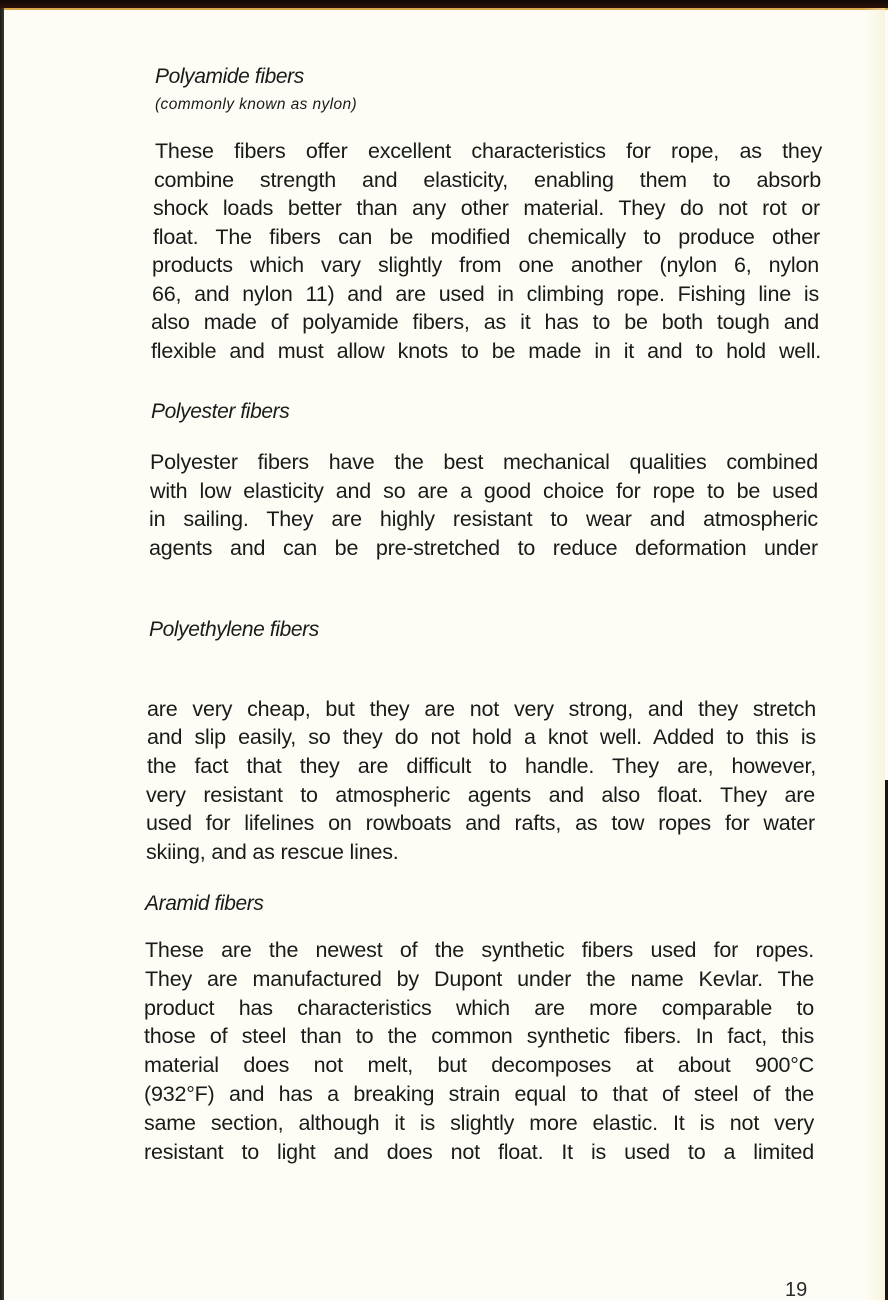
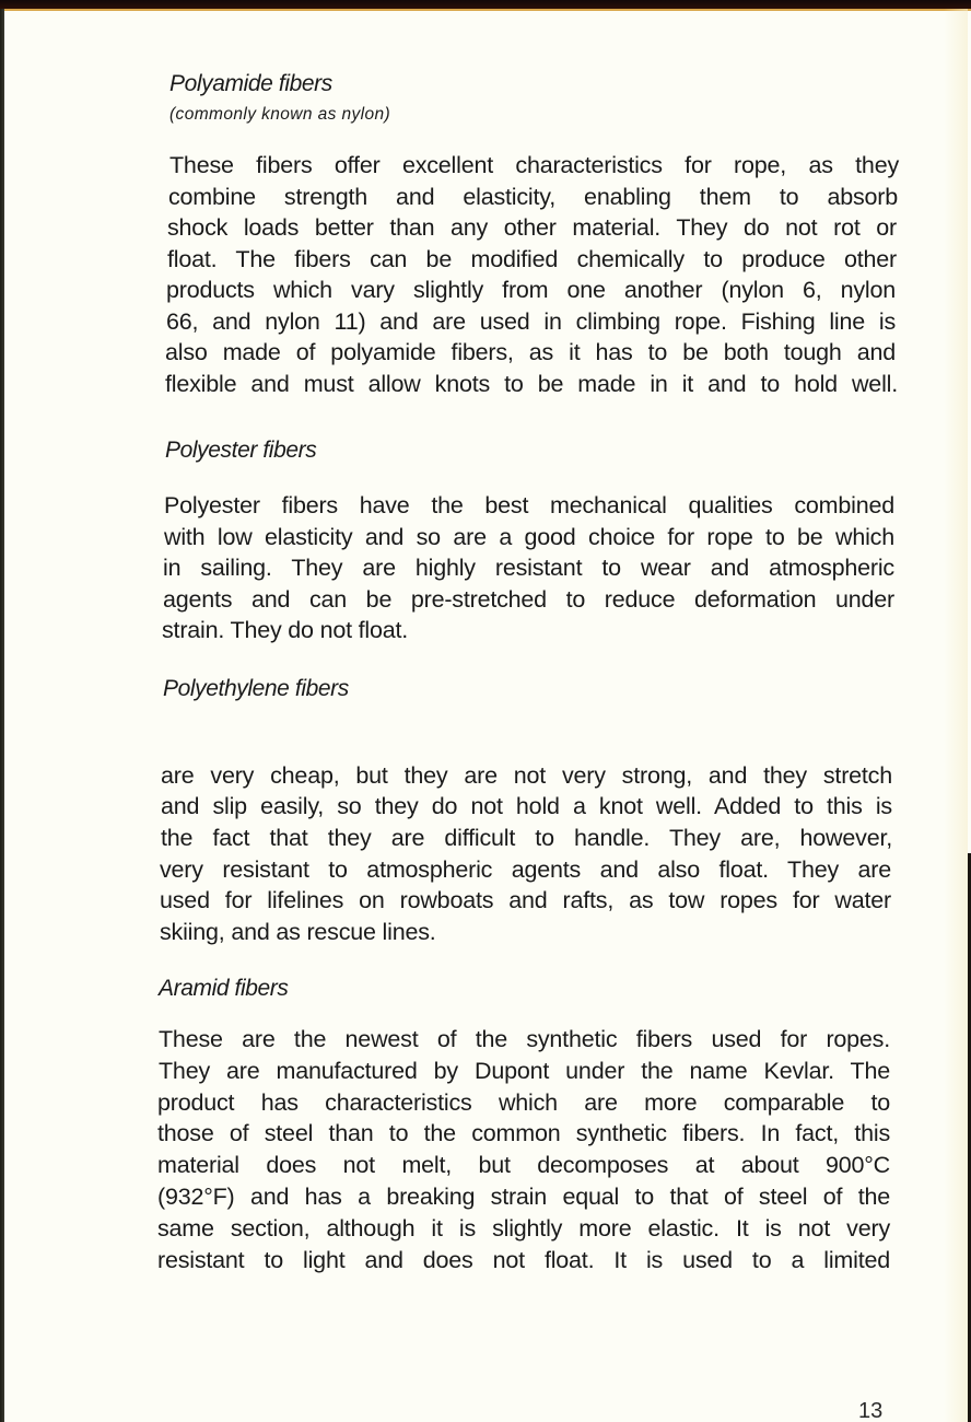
  Polyamide fibers
  (commonly known as nylon)
  These fibers offer excellent characteristics for rope, as they
  combine strength and elasticity, enabling them to absorb
  shock loads better than any other material. They do not rot or
  float. The fibers can be modified chemically to produce other
  products which vary slightly from one another (nylon 6, nylon
  66, and nylon 11) and are used in climbing rope. Fishing line is
  also made of polyamide fibers, as it has to be both tough and
  flexible and must allow knots to be made in it and to hold well.
  Polyester fibers
  Polyester fibers have the best mechanical qualities combined
- with low elasticity and so are a good choice for rope to be used
+ with low elasticity and so are a good choice for rope to be which
  in sailing. They are highly resistant to wear and atmospheric
  agents and can be pre-stretched to reduce deformation under
+ strain. They do not float.
  Polyethylene fibers
  are very cheap, but they are not very strong, and they stretch
  and slip easily, so they do not hold a knot well. Added to this is
  the fact that they are difficult to handle. They are, however,
  very resistant to atmospheric agents and also float. They are
  used for lifelines on rowboats and rafts, as tow ropes for water
  skiing, and as rescue lines.
  Aramid fibers
  These are the newest of the synthetic fibers used for ropes.
  They are manufactured by Dupont under the name Kevlar. The
  product has characteristics which are more comparable to
  those of steel than to the common synthetic fibers. In fact, this
  material does not melt, but decomposes at about 900°C
  (932°F) and has a breaking strain equal to that of steel of the
  same section, although it is slightly more elastic. It is not very
  resistant to light and does not float. It is used to a limited
- 19
+ 13
